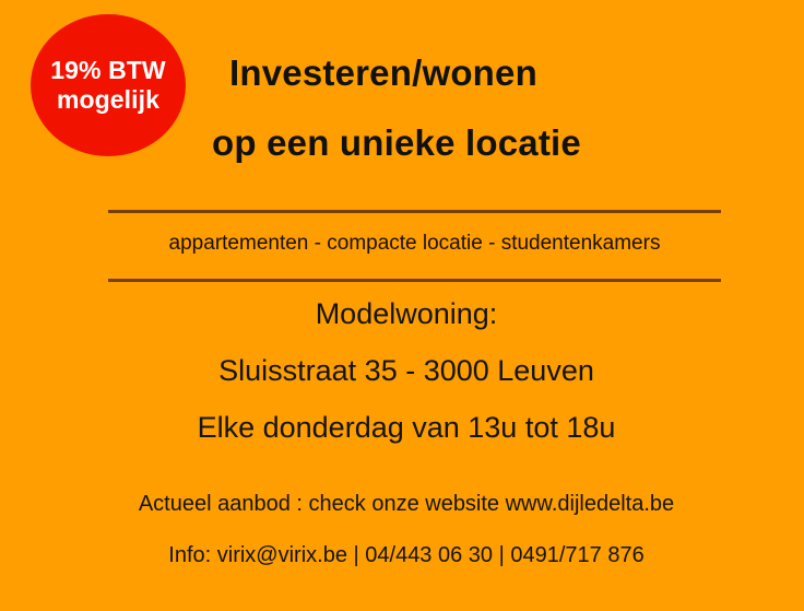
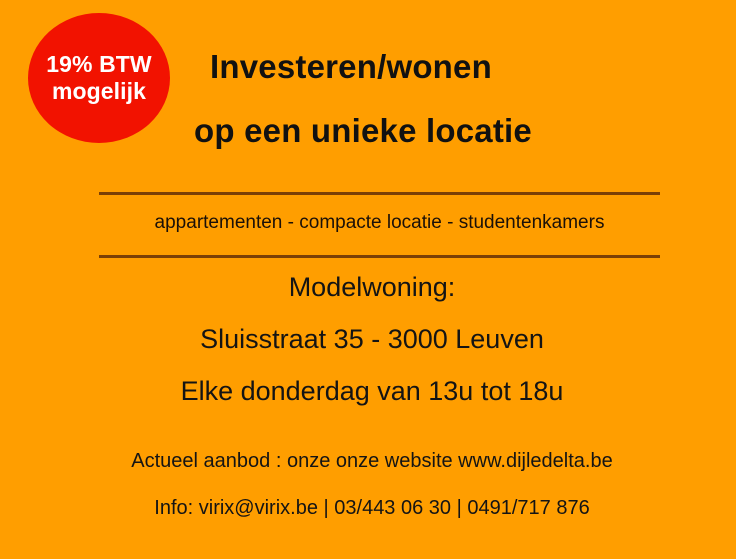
  19% BTW
  mogelijk
  Investeren/wonen
  op een unieke locatie
  appartementen - compacte locatie - studentenkamers
  Modelwoning:
  Sluisstraat 35 - 3000 Leuven
  Elke donderdag van 13u tot 18u
- Actueel aanbod : check onze website www.dijledelta.be
+ Actueel aanbod : onze onze website www.dijledelta.be
- Info: virix@virix.be | 04/443 06 30 | 0491/717 876
+ Info: virix@virix.be | 03/443 06 30 | 0491/717 876
